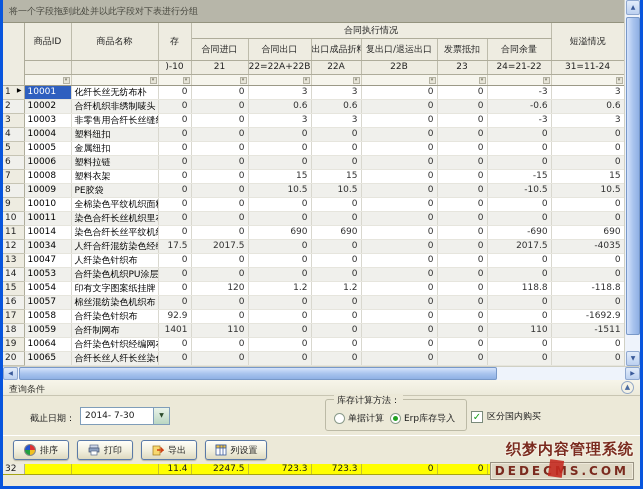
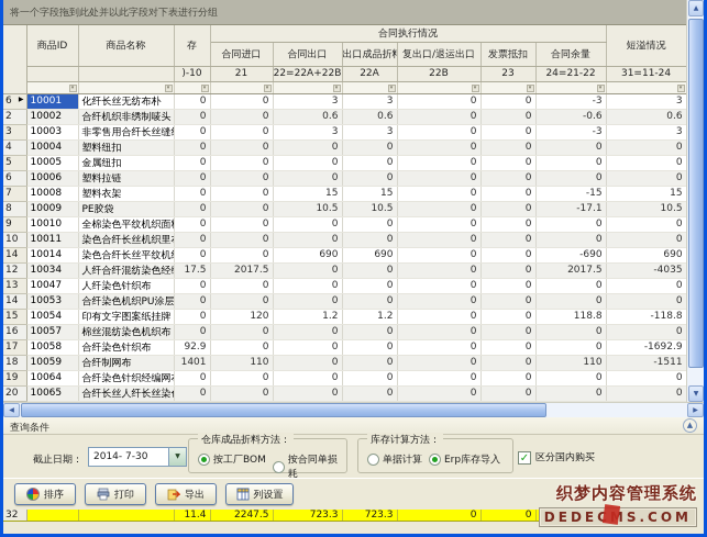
  将一个字段拖到此处并以此字段对下表进行分组
  	商品ID	商品名称	存	合同执行情况	短溢情况
  合同进口	合同出口	出口成品折	复出口/退运出口	发票抵扣	合同余量
  		)-10	21	22=22A+22B	22A	22B	23	24=21-22	31=11-24
- 1	10001	化纤长丝无纺布朴	0	0	3	3	0	0	-3	3
+ 6	10001	化纤长丝无纺布朴	0	0	3	3	0	0	-3	3
  2	10002	合纤机织非绣制唛头	0	0	0.6	0.6	0	0	-0.6	0.6
  3	10003	非零售用合纤长丝缝	0	0	3	3	0	0	-3	3
  4	10004	塑料纽扣	0	0	0	0	0	0	0	0
  5	10005	金属纽扣	0	0	0	0	0	0	0	0
  6	10006	塑料拉链	0	0	0	0	0	0	0	0
  7	10008	塑料衣架	0	0	15	15	0	0	-15	15
- 8	10009	PE胶袋	0	0	10.5	10.5	0	0	-10.5	10.5
+ 8	10009	PE胶袋	0	0	10.5	10.5	0	0	-17.1	10.5
  9	10010	全棉染色平纹机织面	0	0	0	0	0	0	0	0
  10	10011	染色合纤长丝机织里	0	0	0	0	0	0	0	0
- 11	10014	染色合纤长丝平纹机	0	0	690	690	0	0	-690	690
+ 14	10014	染色合纤长丝平纹机	0	0	690	690	0	0	-690	690
  12	10034	人纤合纤混纺染色经	17.5	2017.5	0	0	0	0	2017.5	-4035
  13	10047	人纤染色针织布	0	0	0	0	0	0	0	0
  14	10053	合纤染色机织PU涂层	0	0	0	0	0	0	0	0
  15	10054	印有文字图案纸挂牌	0	120	1.2	1.2	0	0	118.8	-118.8
  16	10057	棉丝混纺染色机织布	0	0	0	0	0	0	0	0
  17	10058	合纤染色针织布	92.9	0	0	0	0	0	0	-1692.9
  18	10059	合纤制网布	1401	110	0	0	0	0	110	-1511
  19	10064	合纤染色针织经编网	0	0	0	0	0	0	0	0
  20	10065	合纤长丝人纤长丝染	0	0	0	0	0	0	0	0
  查询条件
  ▲
  截止日期：
  2014- 7-30
+ 仓库成品折料方法：
+ 按工厂BOM
+ 按合同单损耗
  库存计算方法：
  单据计算
  Erp库存导入
  ✓
  区分国内购买
  排序
  打印
  导出
  列设置
  织梦内容管理系统
  DEDES.COM
